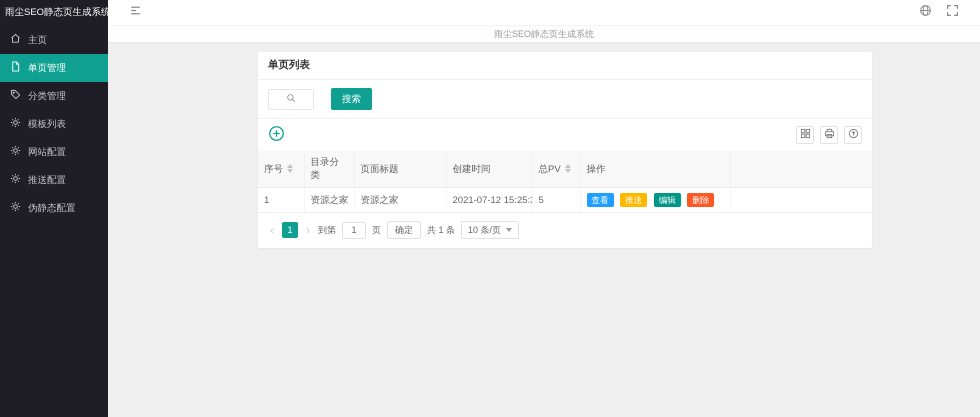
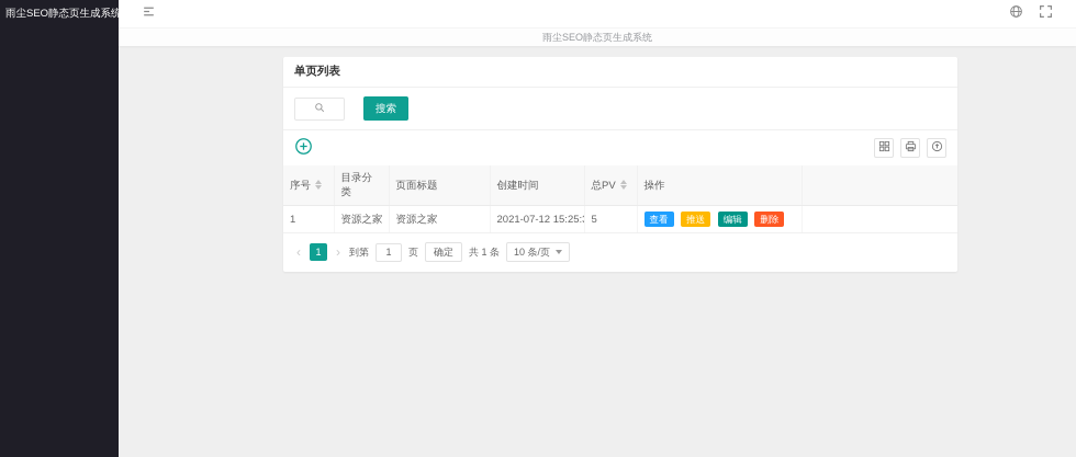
  雨尘SEO静态页生成系统
- 主页
- 单页管理
- 分类管理
- 模板列表
- 网站配置
- 推送配置
- 伪静态配置
  雨尘SEO静态页生成系统
  单页列表
  搜索
  序号	目录分类	页面标题	创建时间	总PV	操作
  1	资源之家	资源之家	2021-07-12 15:25:	5	查看 推送 编辑 删除
  ‹
  1
  ›
  到第
  1
  页
  确定
  共 1 条
  10 条/页
